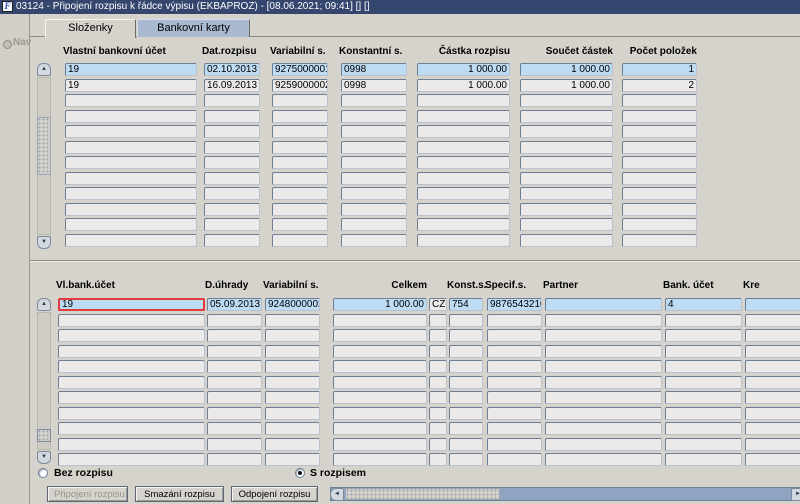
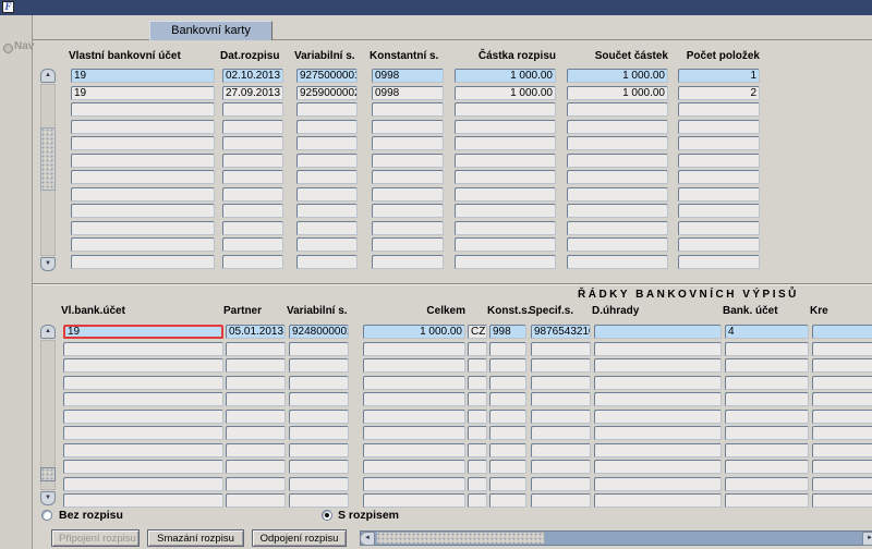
  F
- 03124 - Připojení rozpisu k řádce výpisu (EKBAPROZ) - [08.06.2021; 09:41] [] []
  Nav
- Složenky
  Bankovní karty
  Vlastní bankovní účet
  Dat.rozpisu
  Variabilní s.
  Konstantní s.
  Částka rozpisu
  Součet částek
  Počet položek
  19
  02.10.2013
  9275000001
  0998
  1 000.00
  1 000.00
  1
  19
- 16.09.2013
+ 27.09.2013
  9259000002
  0998
  1 000.00
  1 000.00
  2
+ ŘÁDKY BANKOVNÍCH VÝPISŮ
  Vl.bank.účet
- D.úhrady
+ Partner
  Variabilní s.
  Celkem
  Konst.s
  Specif.s.
- Partner
+ D.úhrady
  Bank. účet
  Kre
  19
- 05.09.2013
+ 05.01.2013
  924800000
  1 000.00
- 754
+ 998
  987654321
  4
  Bez rozpisu
  S rozpisem
  Připojení rozpisu
  Smazání rozpisu
  Odpojení rozpisu
